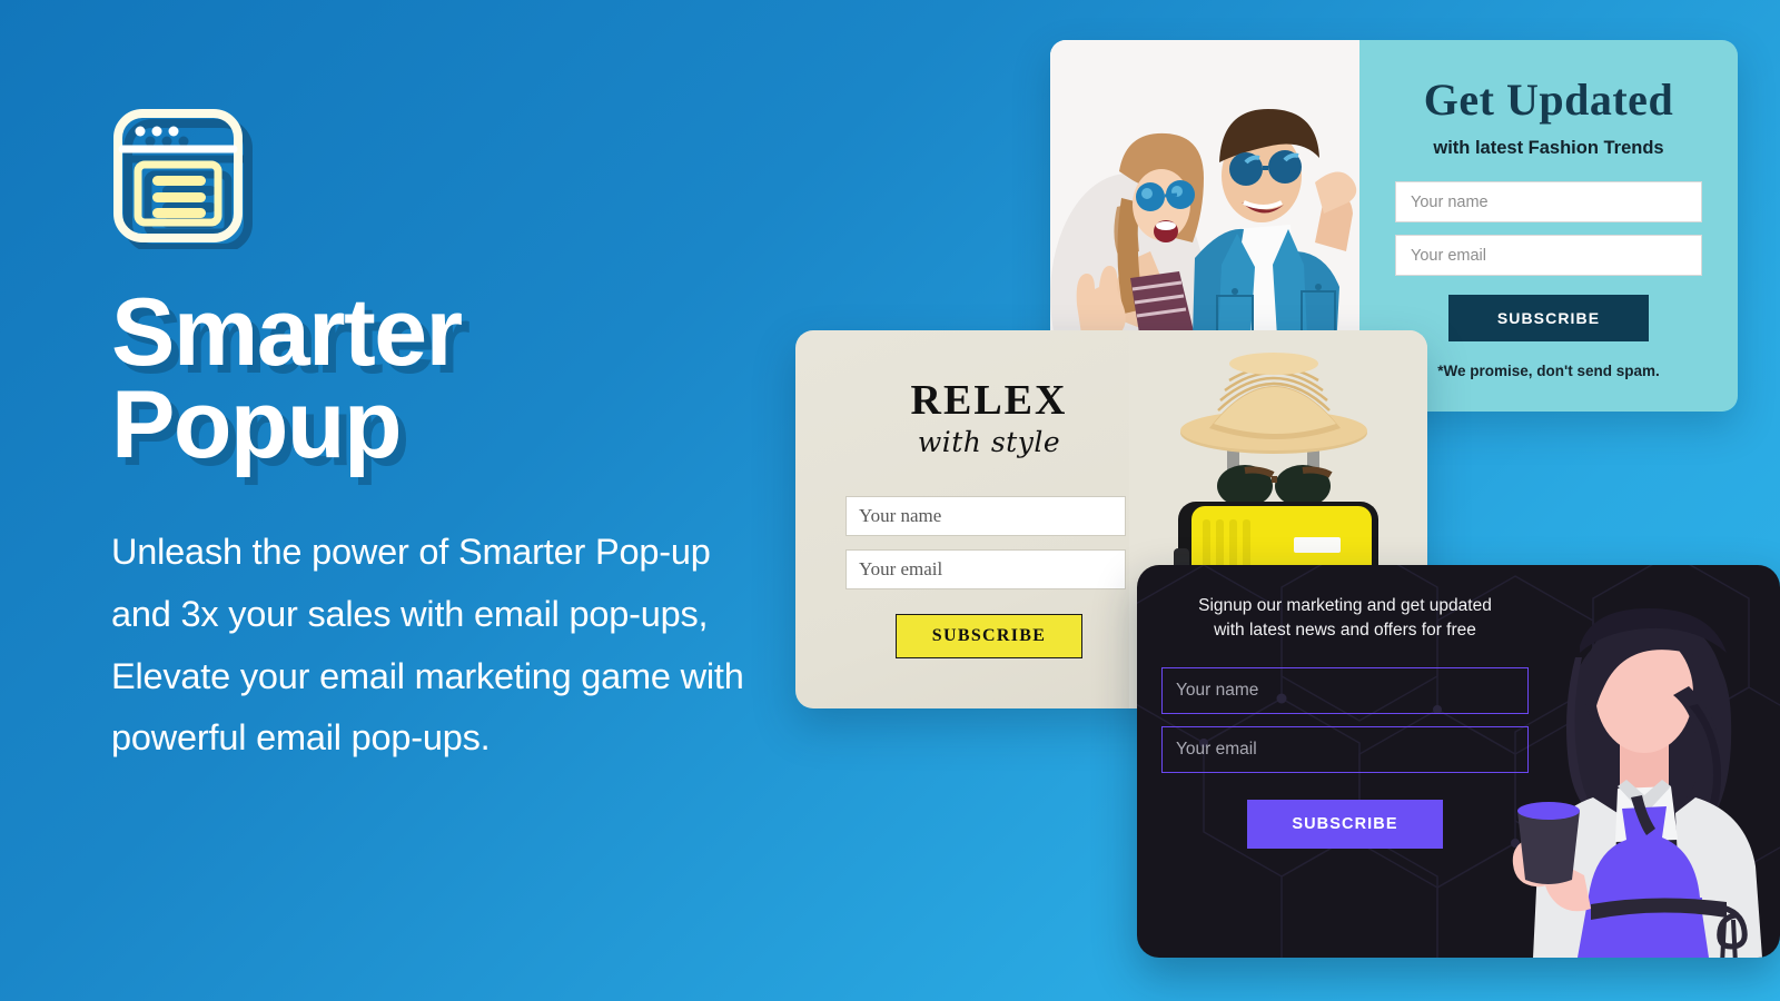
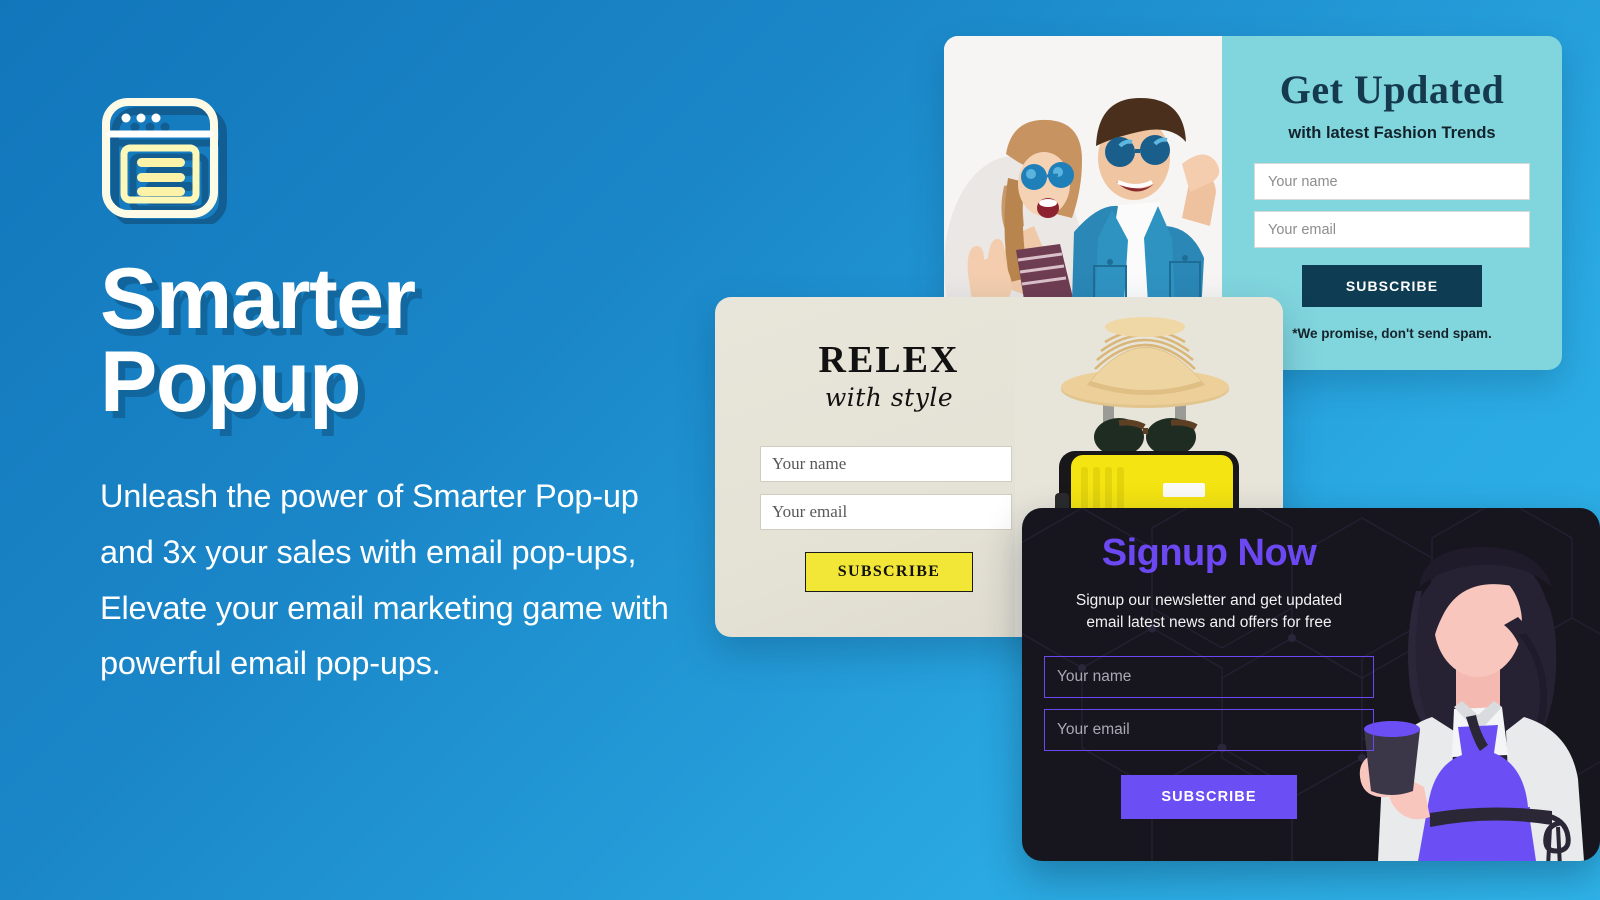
  Smarter
  Popup
  Unleash the power of Smarter Pop-up and 3x your sales with email pop-ups, Elevate your email marketing game with powerful email pop-ups.
  Get Updated
  with latest Fashion Trends
  Your name
  Your email
  SUBSCRIBE
  *We promise, don't send spam.
  RELEX
  with style
  Your name
  Your email
  SUBSCRIBE
+ Signup Now
- Signup our marketing and get updated
+ Signup our newsletter and get updated
- with latest news and offers for free
+ email latest news and offers for free
  Your name
  Your email
  SUBSCRIBE
